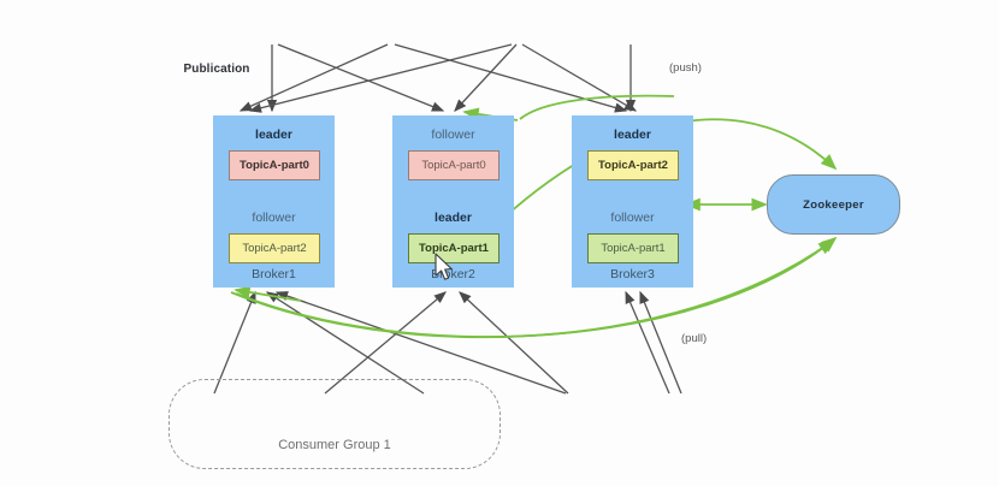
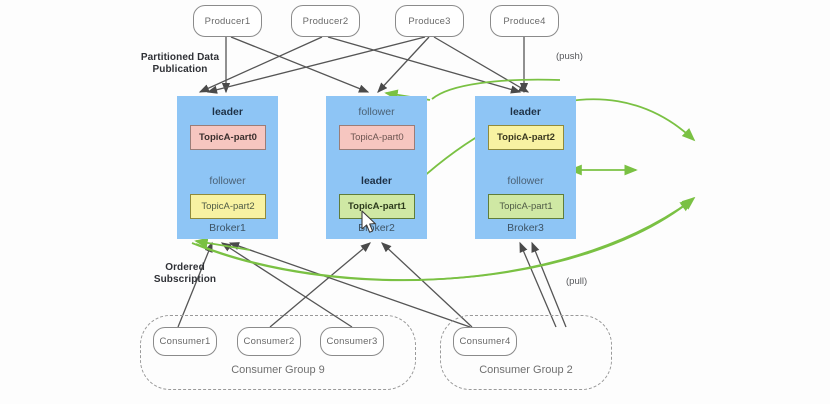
+ Producer1
+ Producer2
+ Produce3
+ Produce4
+ Partitioned Data
  Publication
+ Ordered
+ Subscription
  (push)
  (pull)
  leader
  TopicA-part0
  follower
  TopicA-part2
  Broker1
  follower
  TopicA-part0
  leader
  TopicA-part1
  rker2
  leader
  TopicA-part2
  follower
  TopicA-part1
  Broker3
- Zookeeper
- Consumer Group 1
+ Consumer Group 9
+ Consumer1
+ Consumer2
+ Consumer3
+ Consumer Group 2
+ Consumer4
